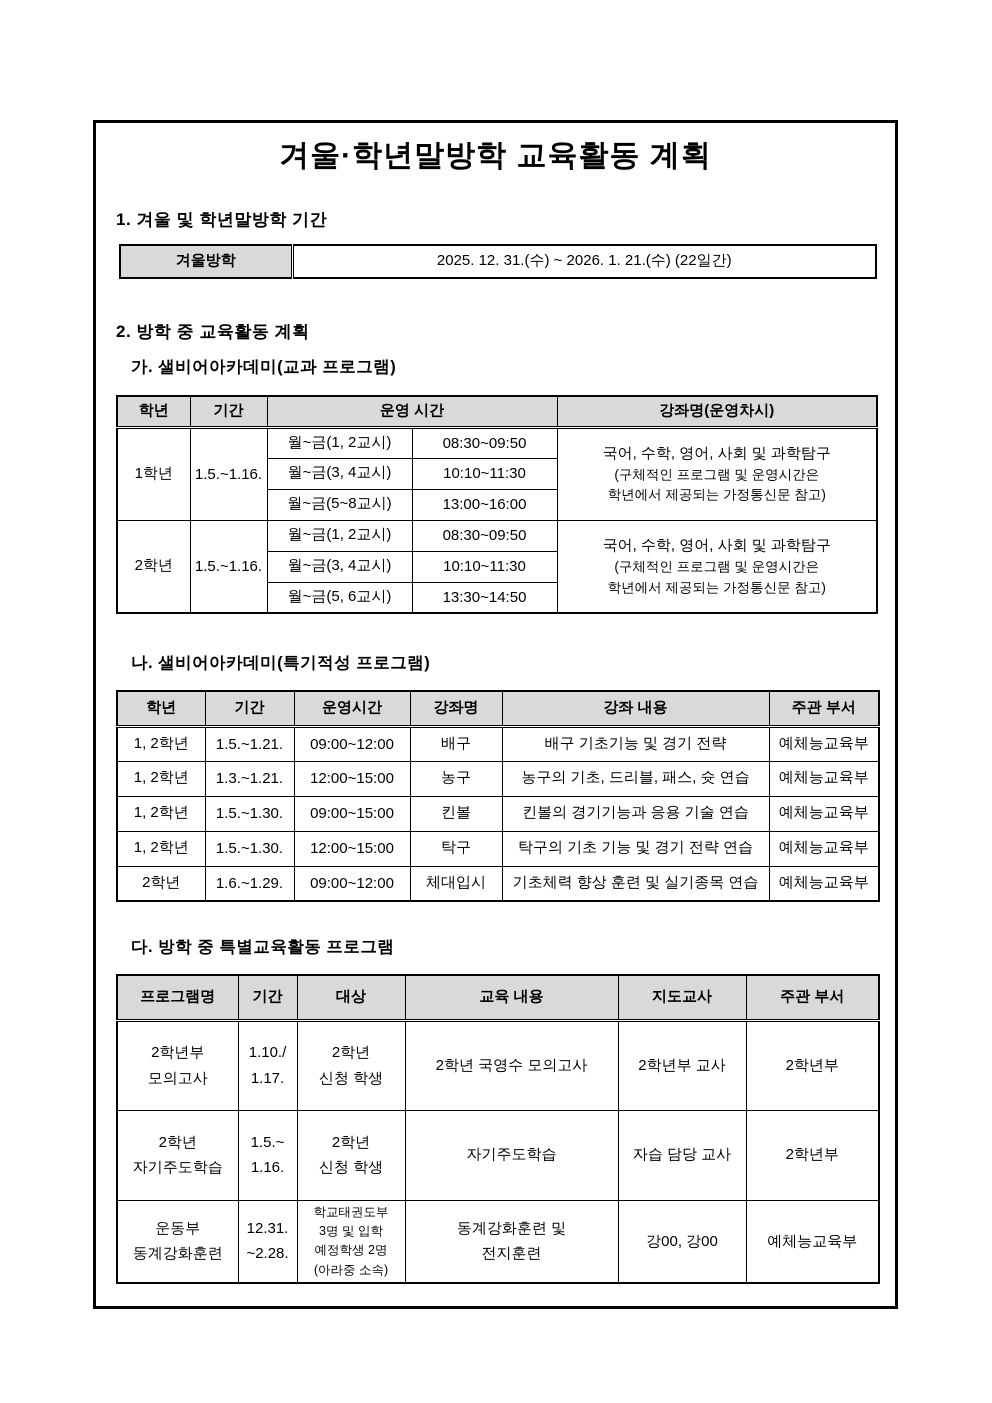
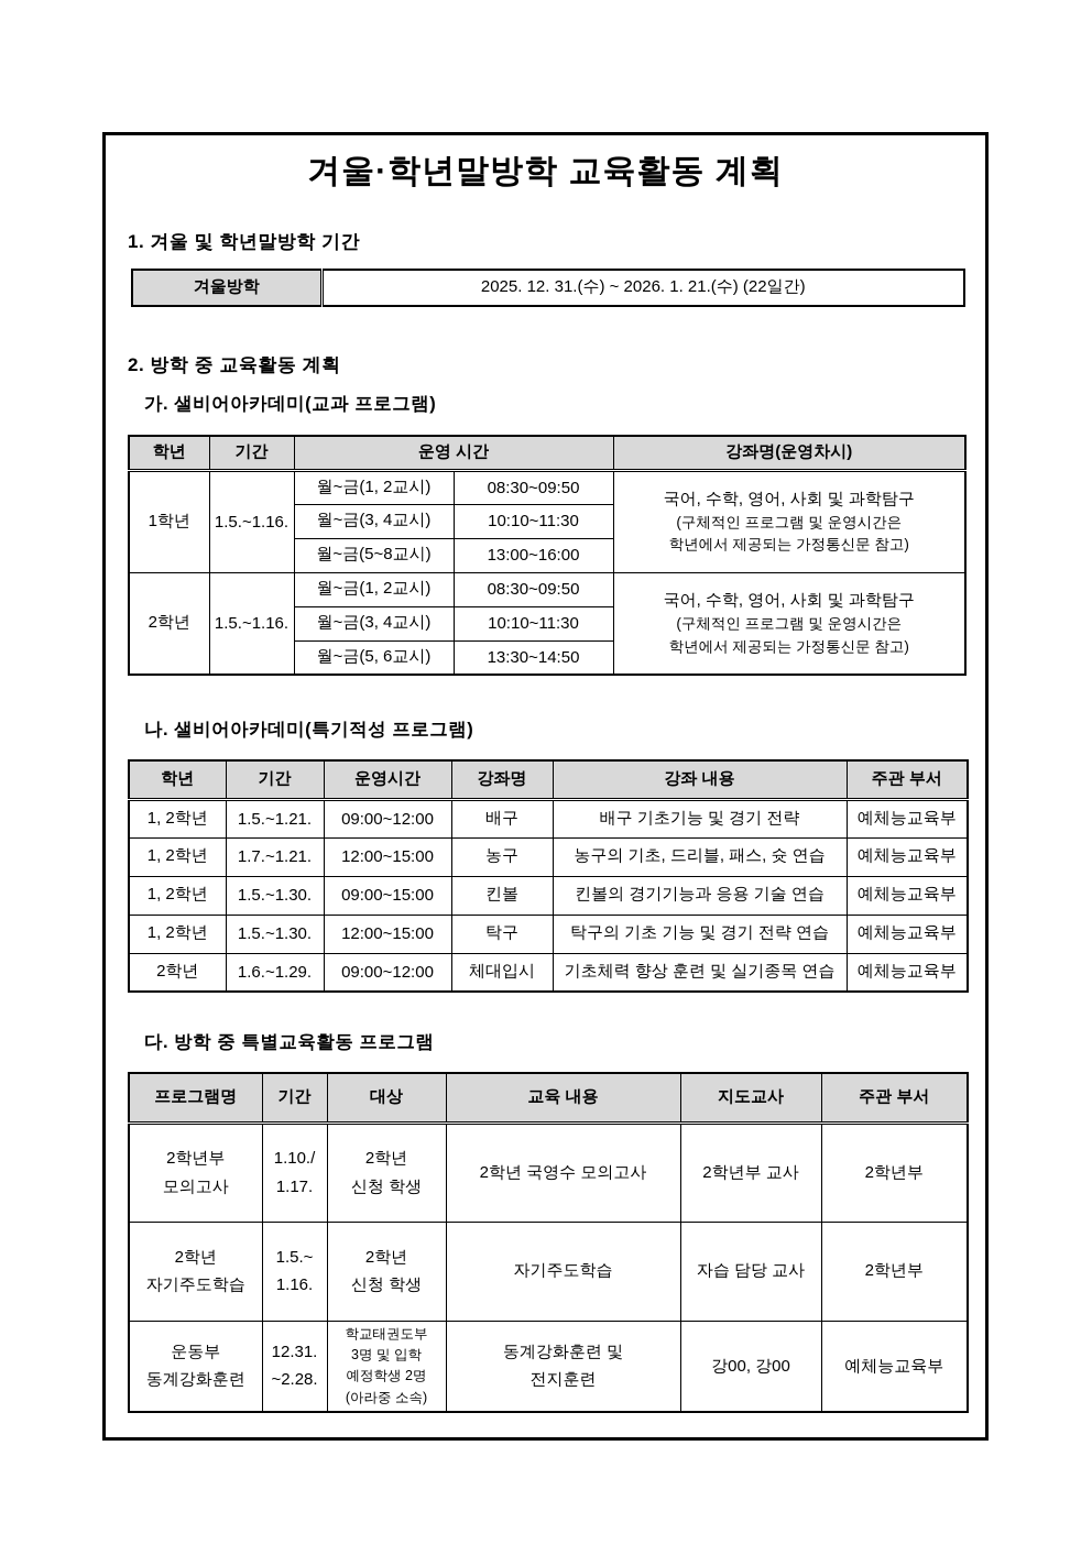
  겨울·학년말방학 교육활동 계획
  1. 겨울 및 학년말방학 기간
  겨울방학	2025. 12. 31.(수) ~ 2026. 1. 21.(수) (22일간)
  2. 방학 중 교육활동 계획
  가. 샐비어아카데미(교과 프로그램)
  학년	기간	운영 시간	강좌명(운영차시)
  1학년	1.5.~1.16.	월~금(1, 2교시)	08:30~09:50	국어, 수학, 영어, 사회 및 과학탐구 (구체적인 프로그램 및 운영시간은 학년에서 제공되는 가정통신문 참고)
  월~금(3, 4교시)	10:10~11:30
  월~금(5~8교시)	13:00~16:00
  2학년	1.5.~1.16.	월~금(1, 2교시)	08:30~09:50	국어, 수학, 영어, 사회 및 과학탐구 (구체적인 프로그램 및 운영시간은 학년에서 제공되는 가정통신문 참고)
  월~금(3, 4교시)	10:10~11:30
  월~금(5, 6교시)	13:30~14:50
  나. 샐비어아카데미(특기적성 프로그램)
  학년	기간	운영시간	강좌명	강좌 내용	주관 부서
  1, 2학년	1.5.~1.21.	09:00~12:00	배구	배구 기초기능 및 경기 전략	예체능교육부
- 1, 2학년	1.3.~1.21.	12:00~15:00	농구	농구의 기초, 드리블, 패스, 슛 연습	예체능교육부
+ 1, 2학년	1.7.~1.21.	12:00~15:00	농구	농구의 기초, 드리블, 패스, 슛 연습	예체능교육부
  1, 2학년	1.5.~1.30.	09:00~15:00	킨볼	킨볼의 경기기능과 응용 기술 연습	예체능교육부
  1, 2학년	1.5.~1.30.	12:00~15:00	탁구	탁구의 기초 기능 및 경기 전략 연습	예체능교육부
  2학년	1.6.~1.29.	09:00~12:00	체대입시	기초체력 향상 훈련 및 실기종목 연습	예체능교육부
  다. 방학 중 특별교육활동 프로그램
  프로그램명	기간	대상	교육 내용	지도교사	주관 부서
  2학년부 모의고사	1.10./ 1.17.	2학년 신청 학생	2학년 국영수 모의고사	2학년부 교사	2학년부
  2학년 자기주도학습	1.5.~ 1.16.	2학년 신청 학생	자기주도학습	자습 담당 교사	2학년부
  운동부 동계강화훈련	12.31. ~2.28.	학교태권도부 3명 및 입학 예정학생 2명 (아라중 소속)	동계강화훈련 및 전지훈련	강00, 강00	예체능교육부
